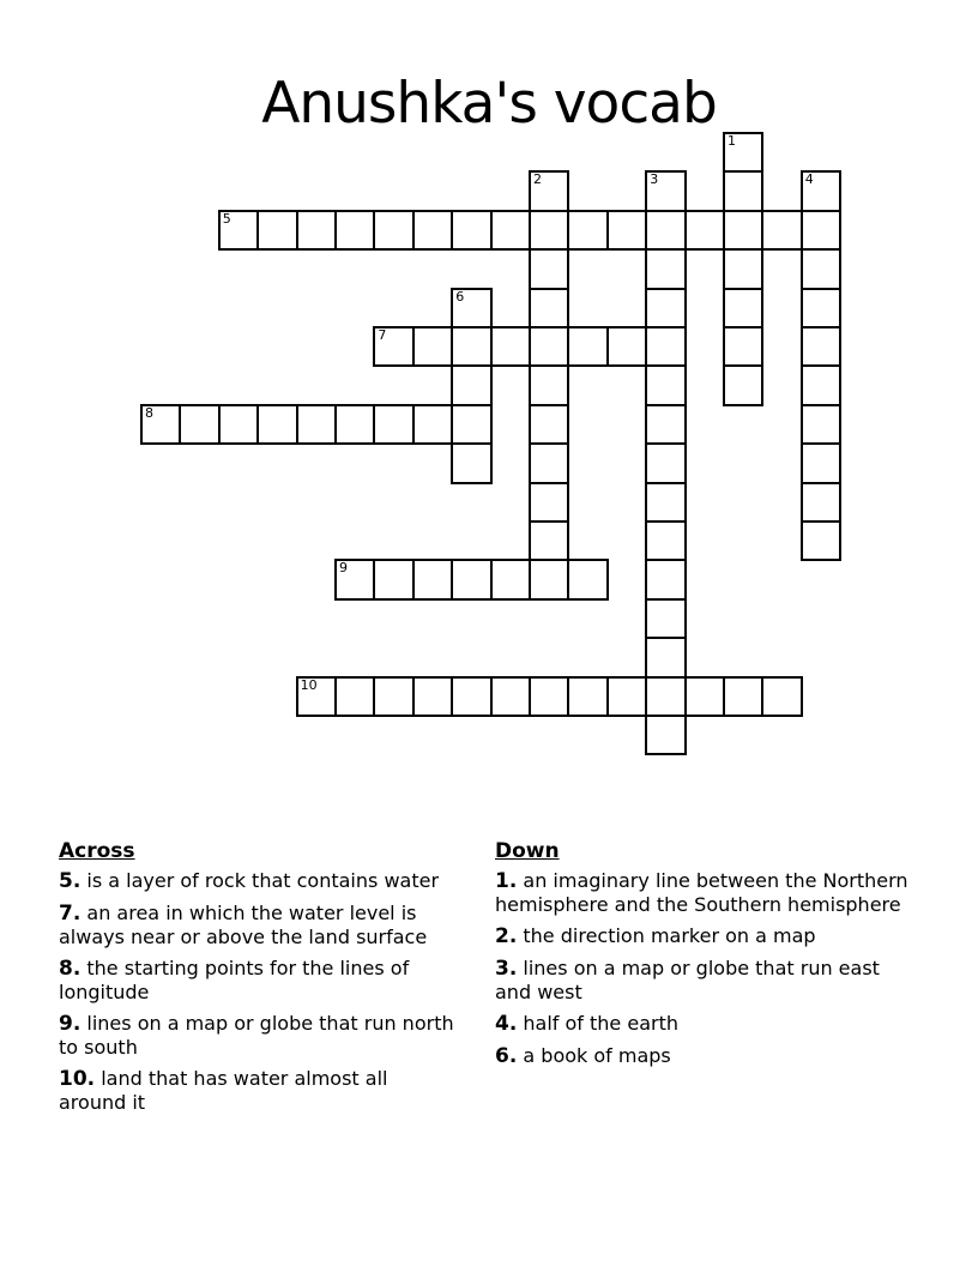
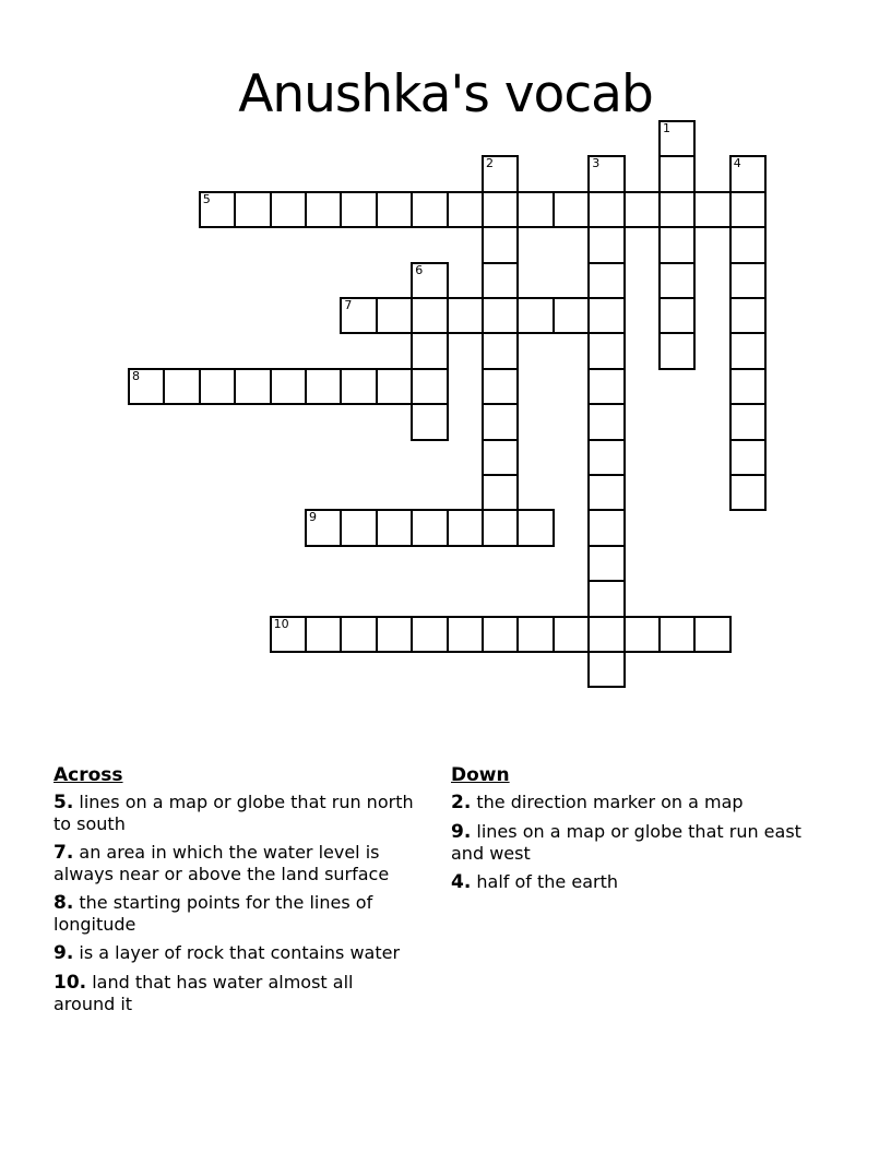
  Anushka's vocab
  1
  2
  3
  4
  5
  6
  7
  8
  9
  10
  Across
- 5. is a layer of rock that contains water
+ 5. lines on a map or globe that run north to south
  7. an area in which the water level is always near or above the land surface
  8. the starting points for the lines of longitude
- 9. lines on a map or globe that run north to south
+ 9. is a layer of rock that contains water
  10. land that has water almost all around it
  Down
- 1. an imaginary line between the Northern hemisphere and the Southern hemisphere
  2. the direction marker on a map
- 3. lines on a map or globe that run east and west
+ 9. lines on a map or globe that run east and west
  4. half of the earth
- 6. a book of maps
